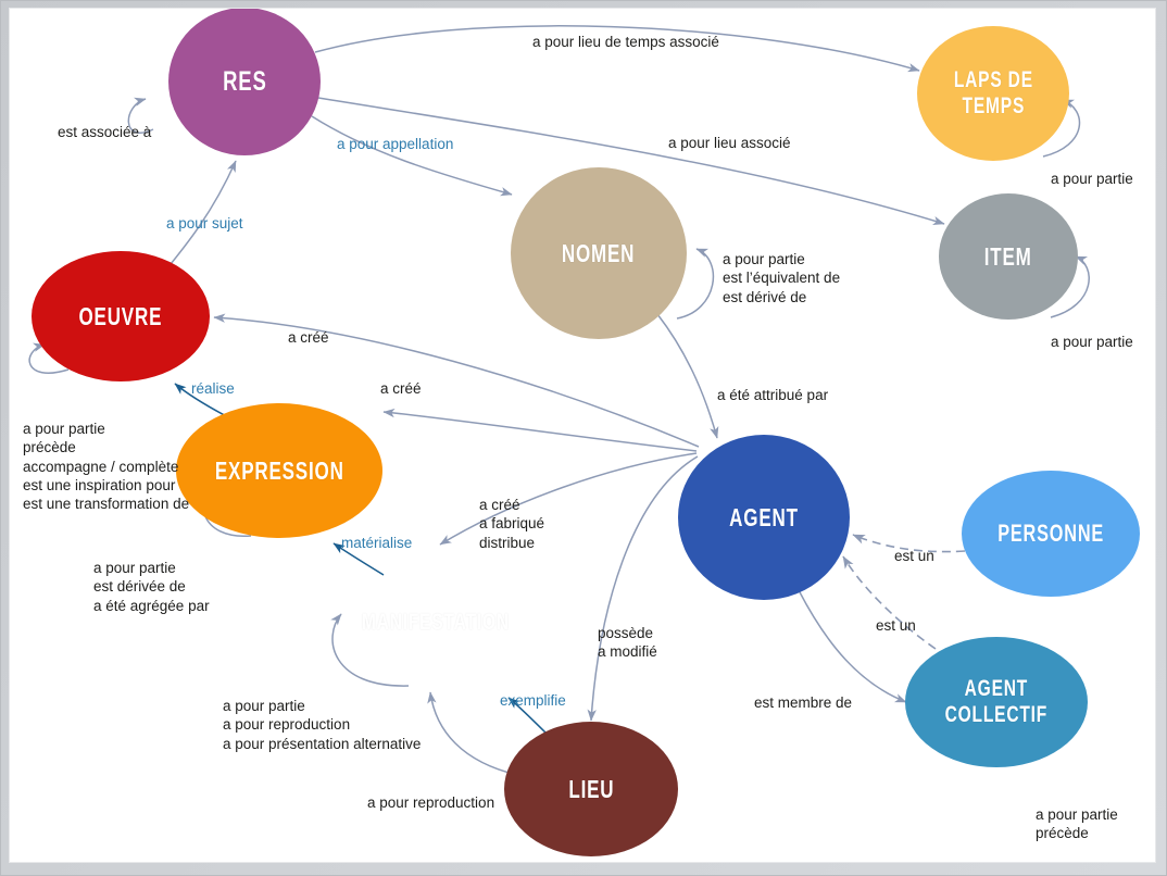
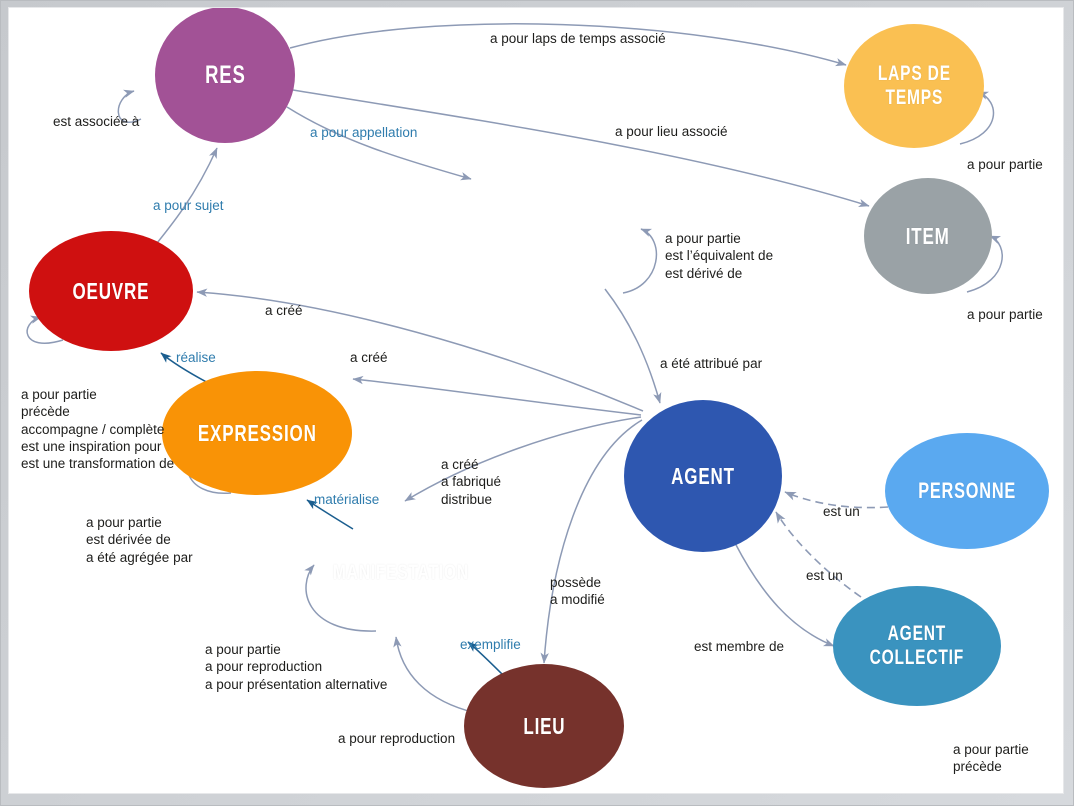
  RES
  LAPS DE
  TEMPS
- NOMEN
  ITEM
  OEUVRE
  EXPRESSION
  AGENT
  PERSONNE
  AGENT
  COLLECTIF
  LIEU
- a pour lieu de temps associé
+ a pour laps de temps associé
  est associée à
  a pour appellation
  a pour lieu associé
  a pour partie
  a pour sujet
  a pour partie
  est l’équivalent de
  est dérivé de
  a pour partie
  a créé
  réalise
  a créé
  a été attribué par
  a pour partie
  précède
  accompagne / complète
  est une inspiration pour
  est une transformation de
  a créé
  a fabriqué
  distribue
  matérialise
  a pour partie
  est dérivée de
  a été agrégée par
  est un
  possède
  a modifié
  est un
  a pour partie
  a pour reproduction
  a pour présentation alternative
  exemplifie
  est membre de
  a pour reproduction
  a pour partie
  précède
